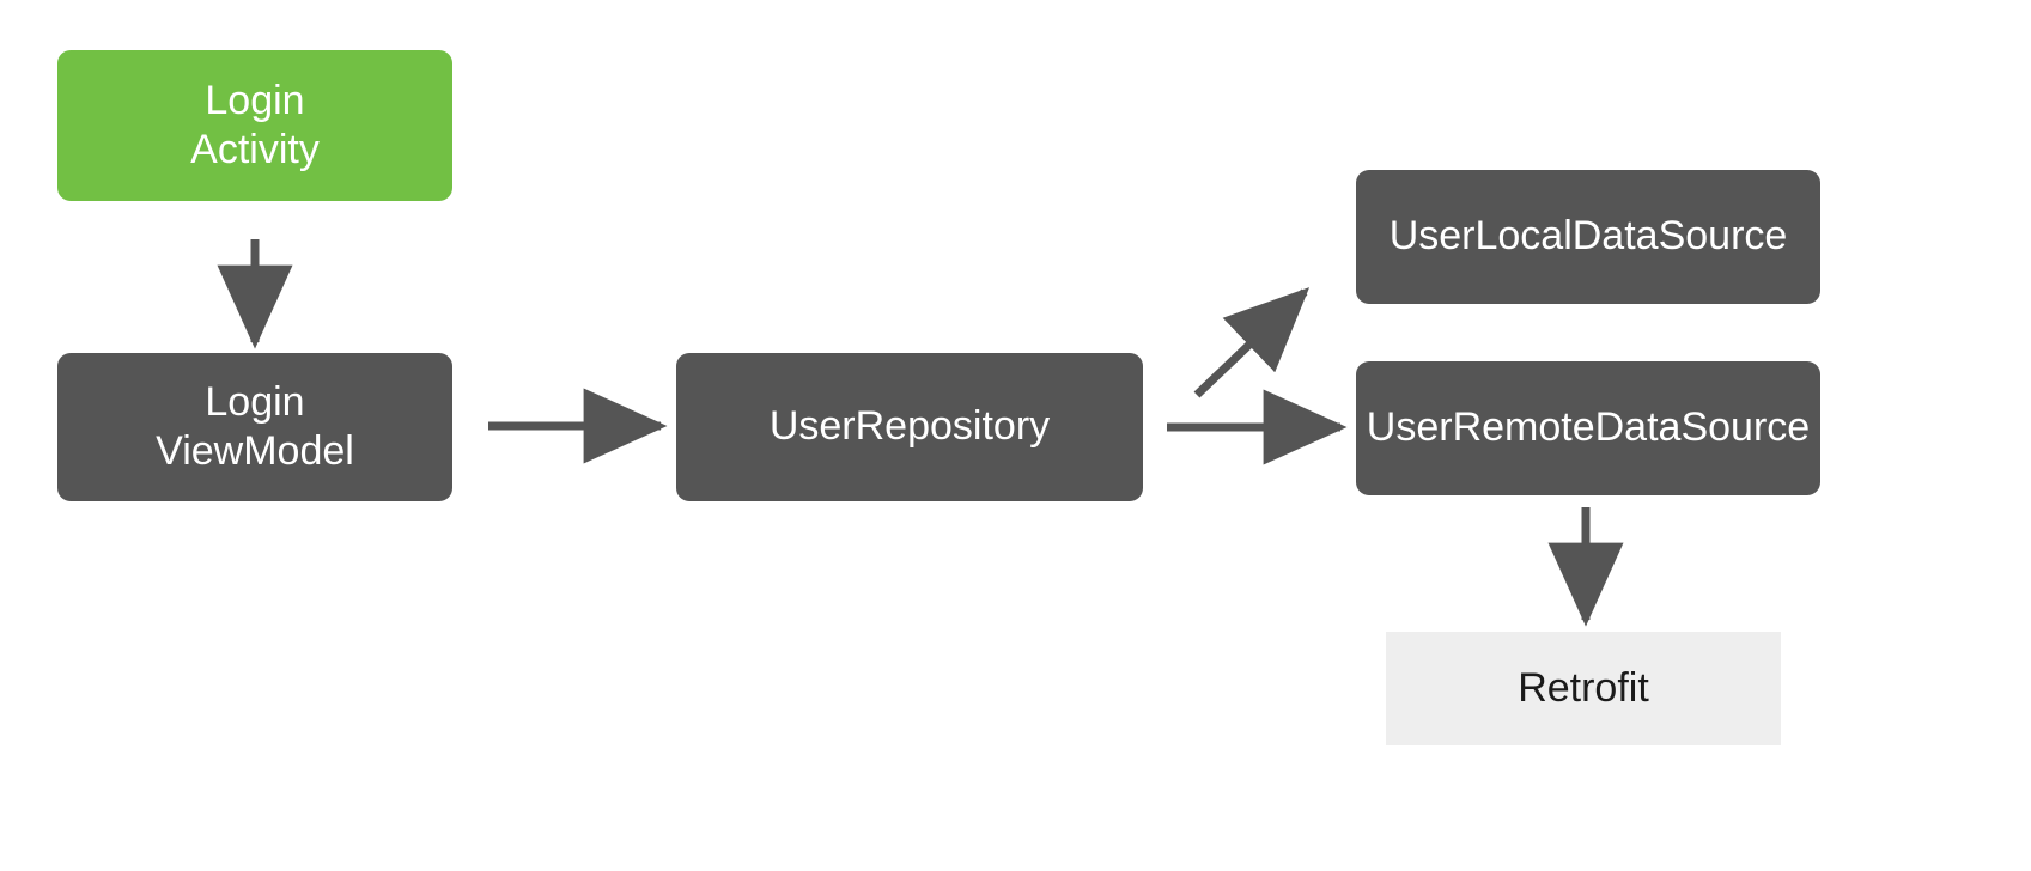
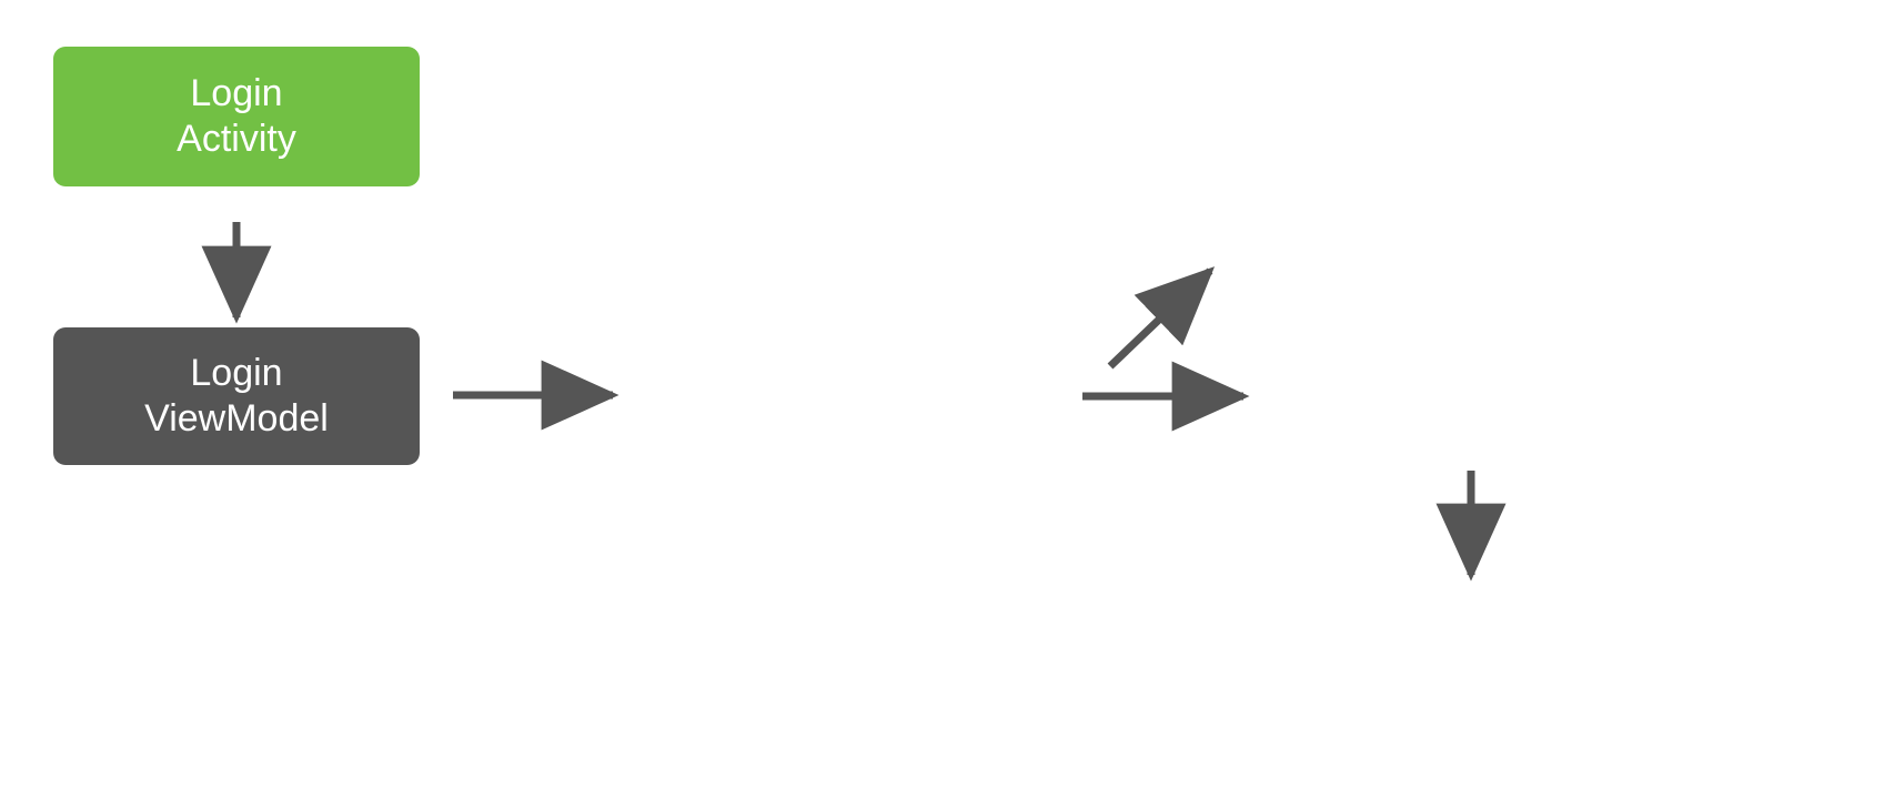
  Login
  Activity
  Login
  ViewModel
- UserRepository
- UserLocalDataSource
- UserRemoteDataSource
- Retrofit
